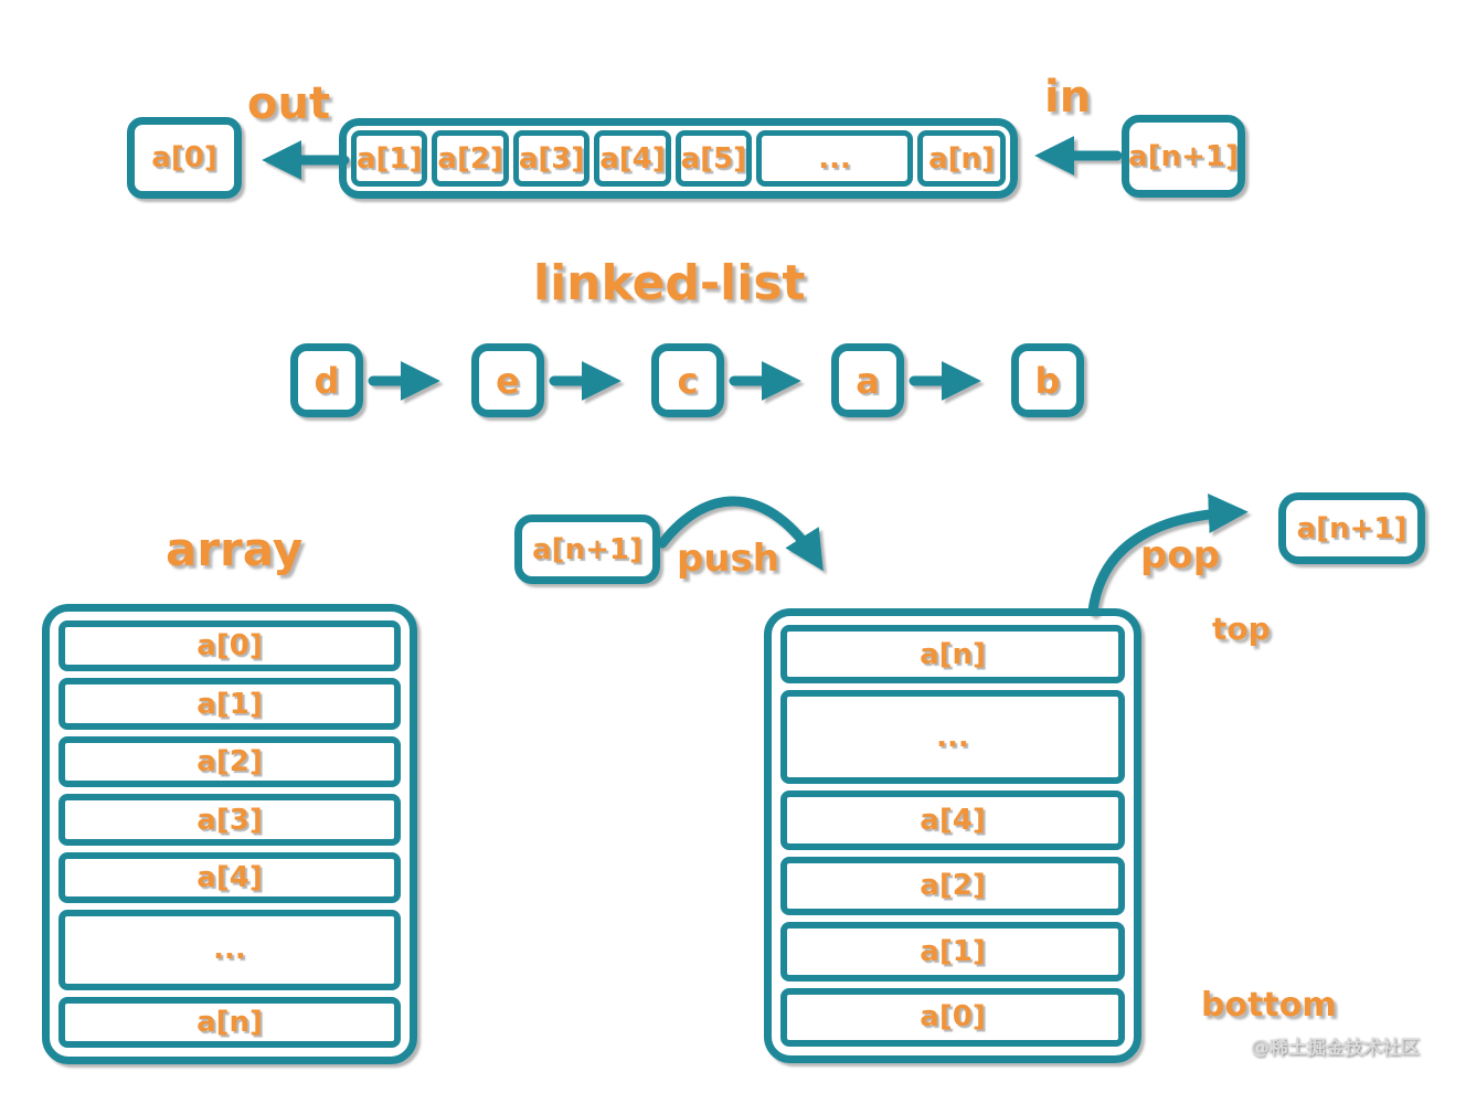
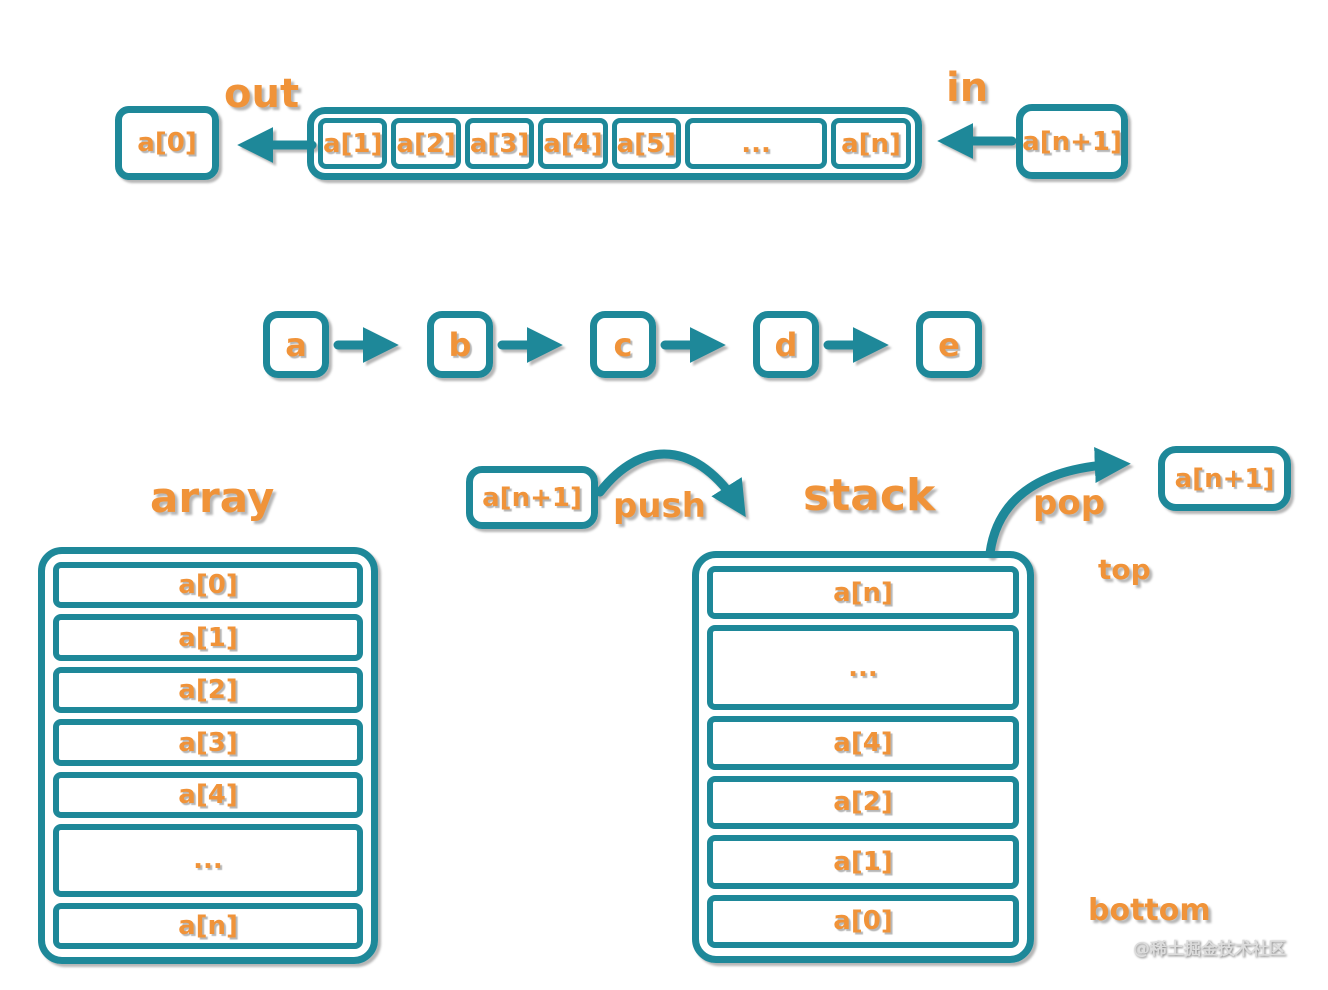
  a[0]
  out
  a[1]
  a[2]
  a[3]
  a[4]
  a[5]
  ...
  a[n]
  in
  a[n+1]
- linked-list
- d
+ a
- e
+ b
  c
- a
+ d
- b
+ e
  array
  a[0]
  a[1]
  a[2]
  a[3]
  a[4]
  ...
  a[n]
  a[n+1]
  push
+ stack
  pop
  a[n+1]
  top
  a[n]
  ...
  a[4]
  a[2]
  a[1]
  a[0]
  bottom
  @稀土掘金技术社区
